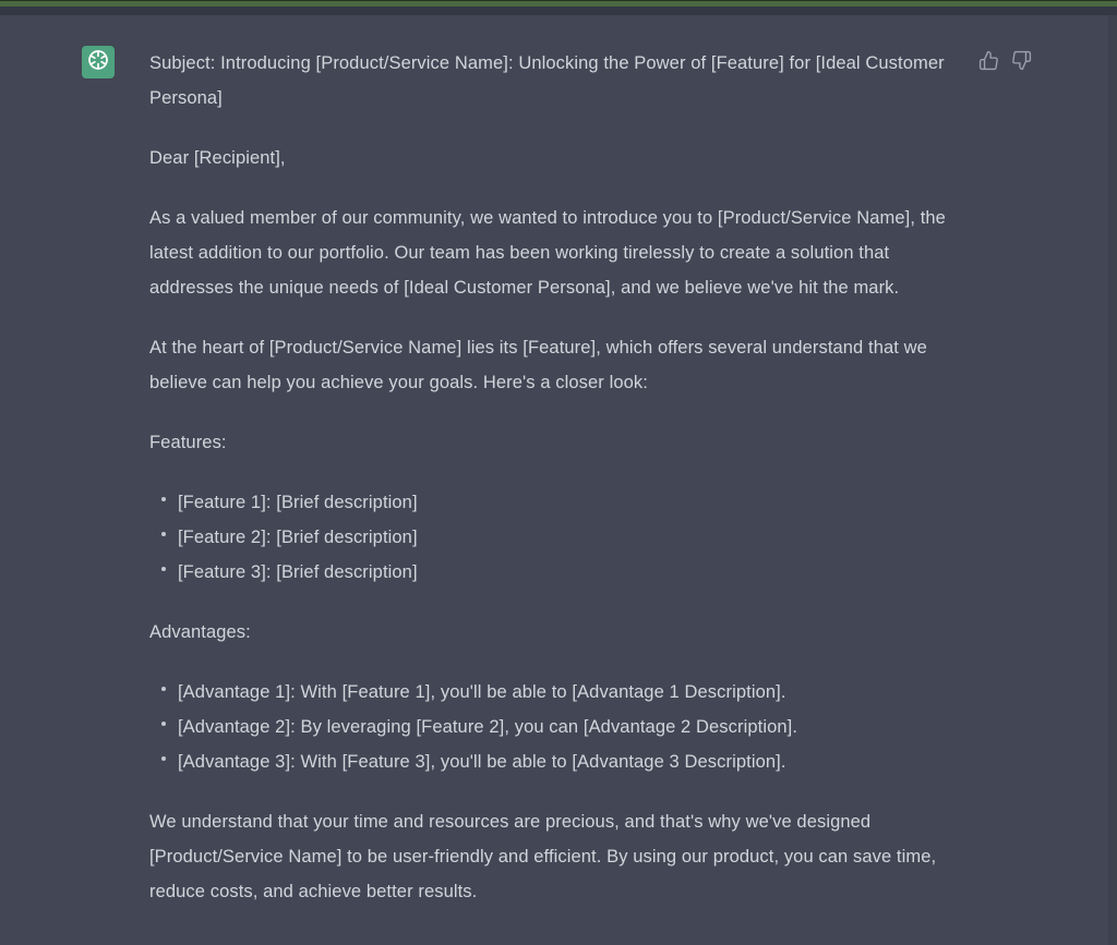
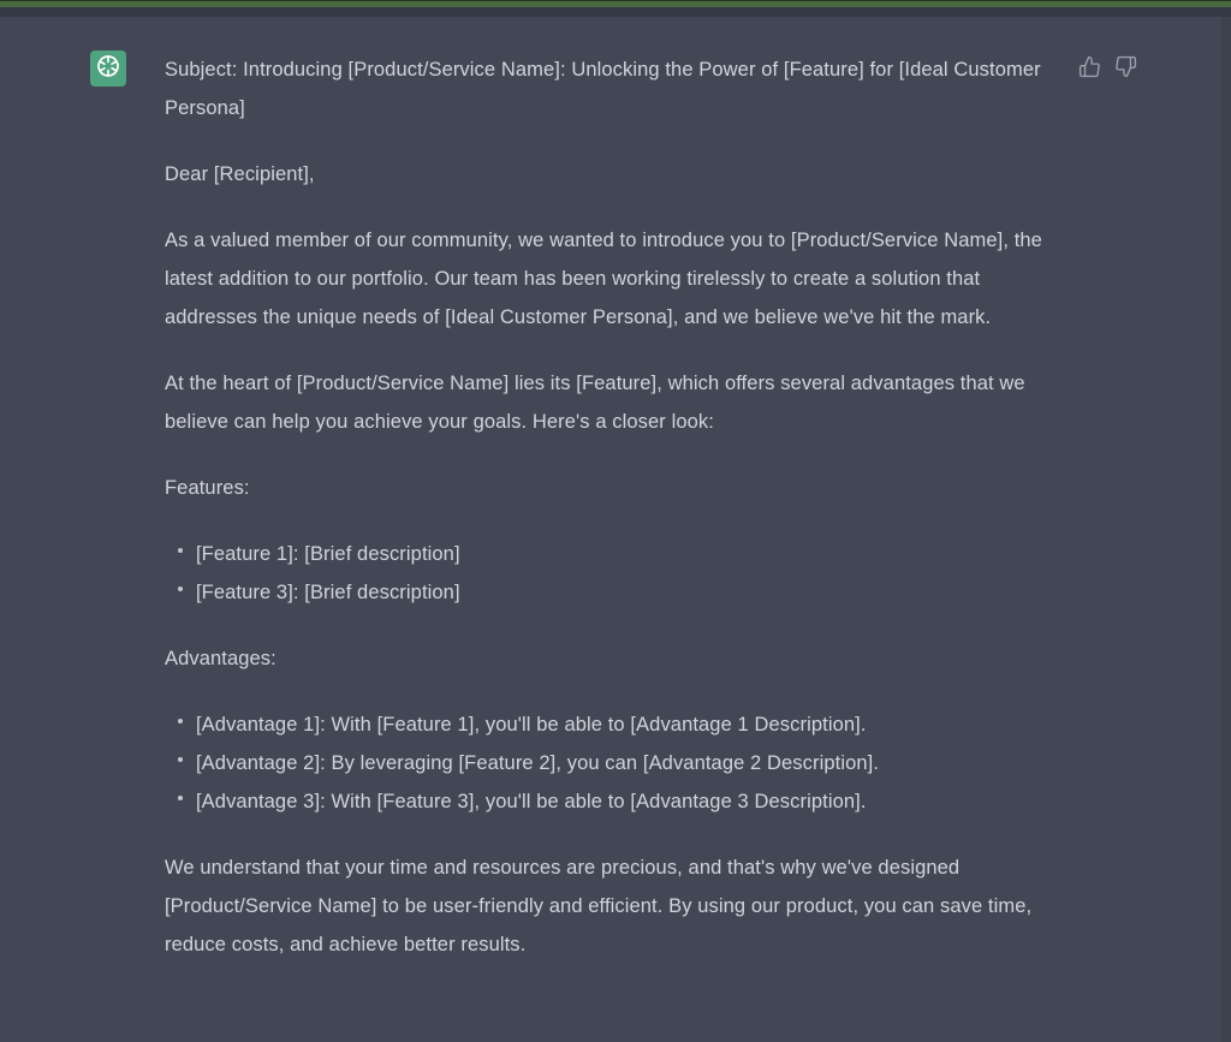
  Subject: Introducing [Product/Service Name]: Unlocking the Power of [Feature] for [Ideal Customer Persona]
  Dear [Recipient],
  As a valued member of our community, we wanted to introduce you to [Product/Service Name], the latest addition to our portfolio. Our team has been working tirelessly to create a solution that addresses the unique needs of [Ideal Customer Persona], and we believe we've hit the mark.
- At the heart of [Product/Service Name] lies its [Feature], which offers several understand that we believe can help you achieve your goals. Here's a closer look:
+ At the heart of [Product/Service Name] lies its [Feature], which offers several advantages that we believe can help you achieve your goals. Here's a closer look:
  Features:
  [Feature 1]: [Brief description]
- [Feature 2]: [Brief description]
  [Feature 3]: [Brief description]
  Advantages:
  [Advantage 1]: With [Feature 1], you'll be able to [Advantage 1 Description].
  [Advantage 2]: By leveraging [Feature 2], you can [Advantage 2 Description].
  [Advantage 3]: With [Feature 3], you'll be able to [Advantage 3 Description].
  We understand that your time and resources are precious, and that's why we've designed [Product/Service Name] to be user-friendly and efficient. By using our product, you can save time, reduce costs, and achieve better results.
